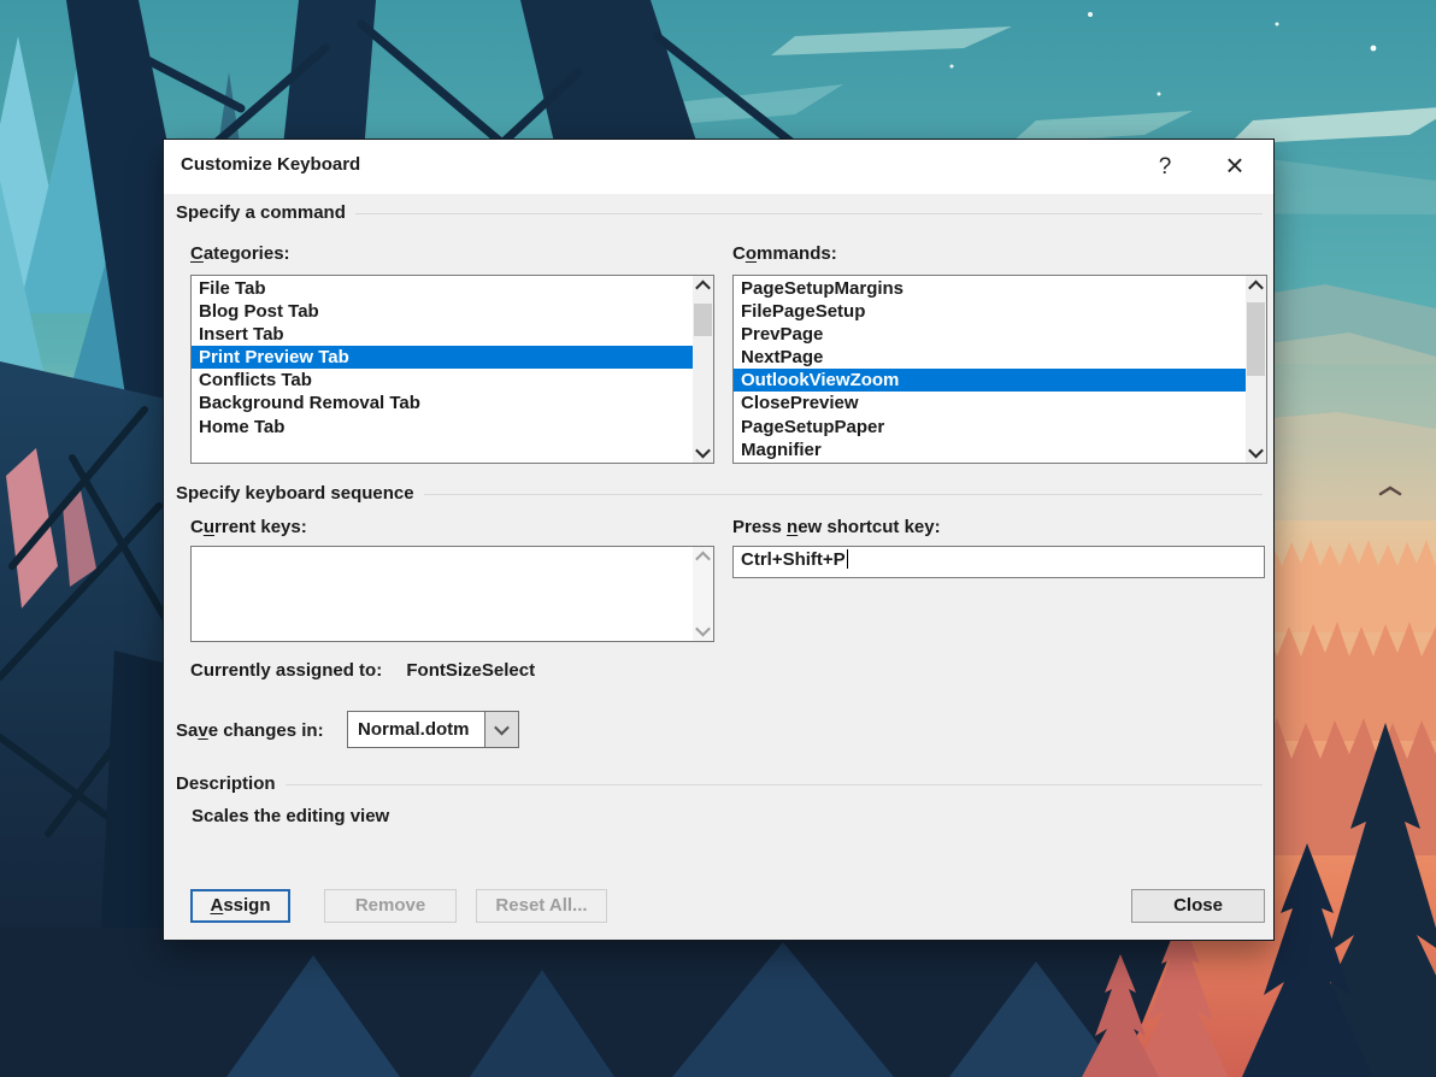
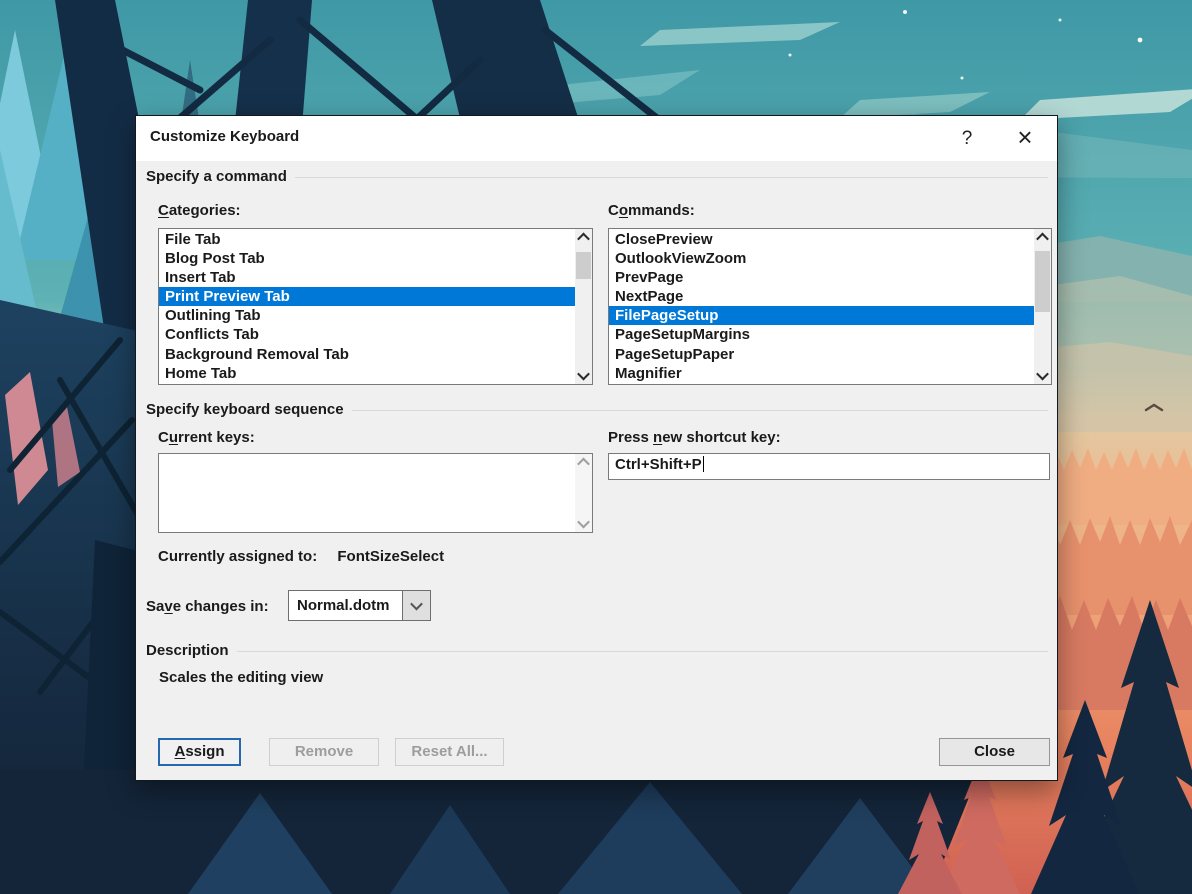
  Customize Keyboard
  ?
  ×
  Specify a command
  Categories:
  File Tab
  Blog Post Tab
  Insert Tab
  Print Preview Tab
+ Outlining Tab
  Conflicts Tab
  Background Removal Tab
  Home Tab
  Commands:
- PageSetupMargins
+ ClosePreview
- FilePageSetup
+ OutlookViewZoom
  PrevPage
  NextPage
- OutlookViewZoom
+ FilePageSetup
- ClosePreview
+ PageSetupMargins
  PageSetupPaper
  Magnifier
  Specify keyboard sequence
  Current keys:
  Press new shortcut key:
  Ctrl+Shift+P
  Currently assigned to: FontSizeSelect
  Save changes in:
  Normal.dotm
  Description
  Scales the editing view
  Assign
  Remove
  Reset All...
  Close
